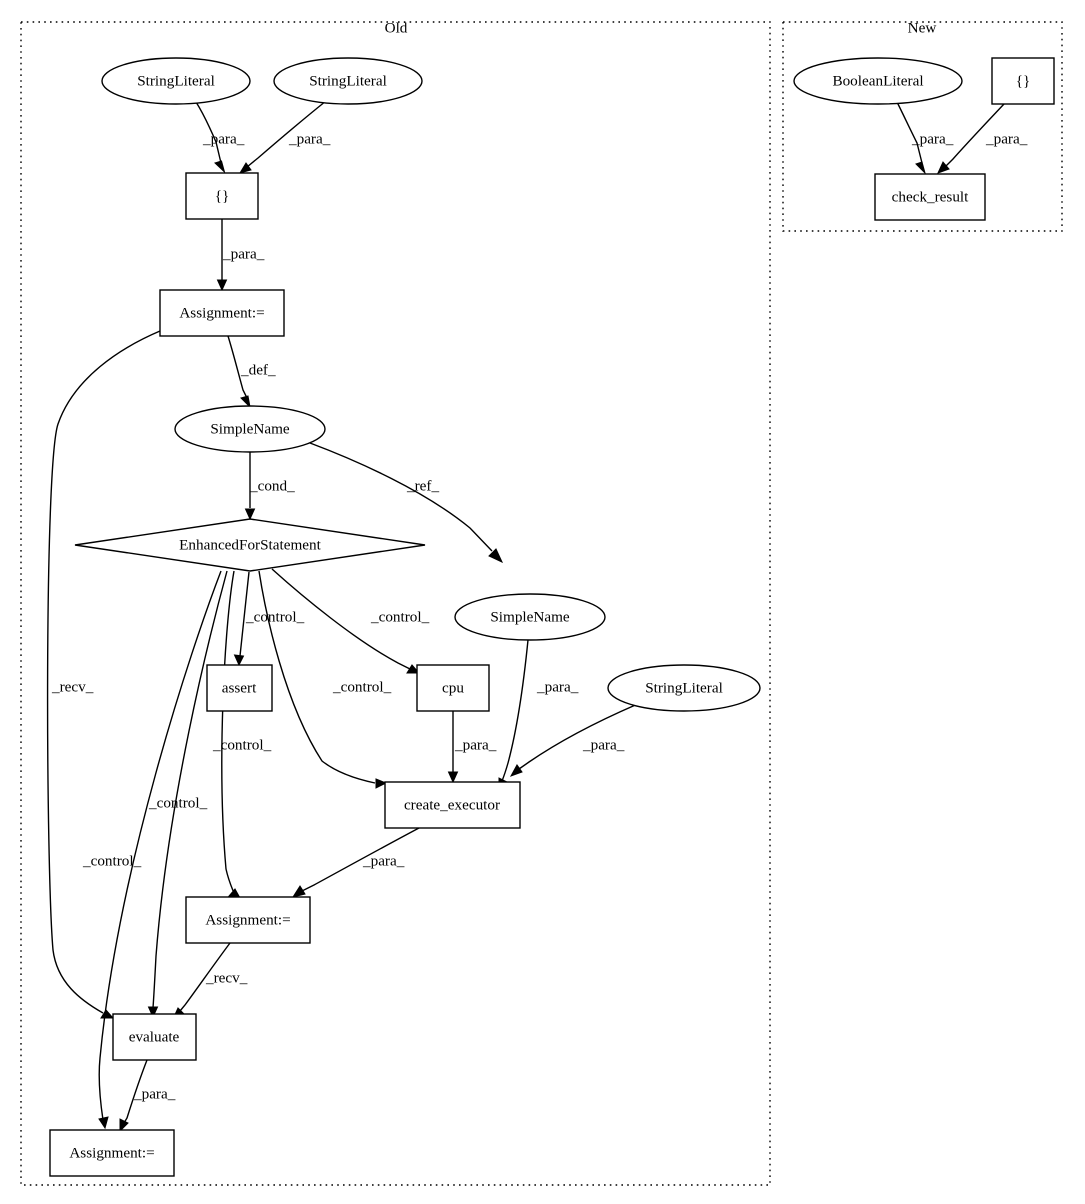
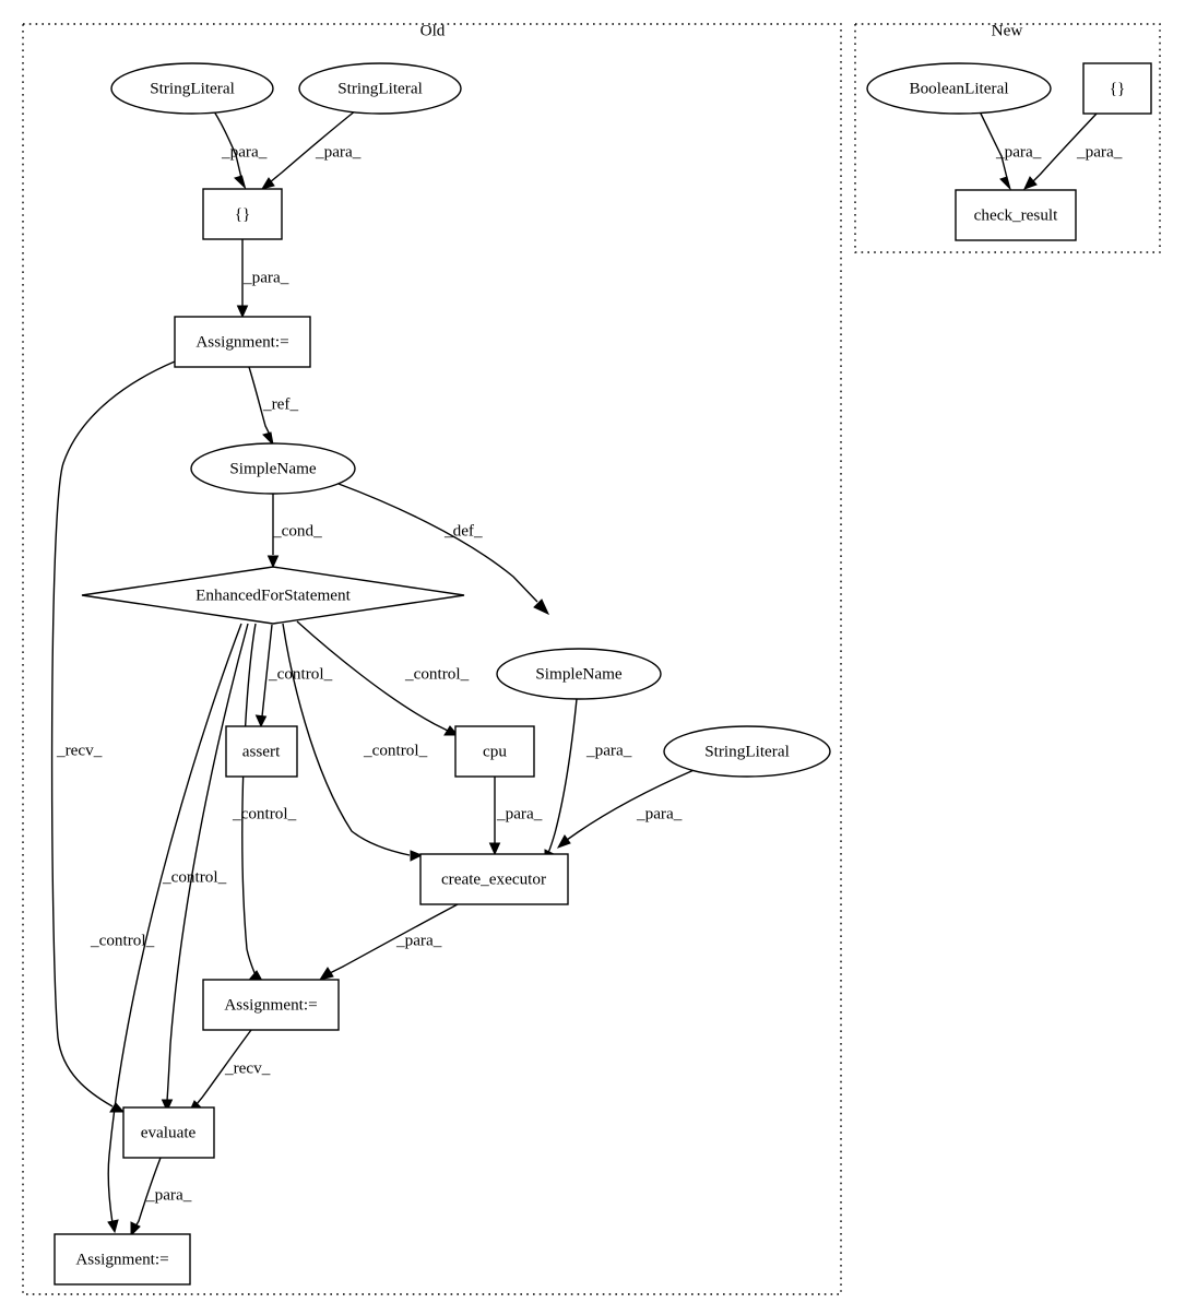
  Old
  New
  _para_
  _para_
  _para_
- _def_
+ _ref_
  _cond_
- _ref_
+ _def_
  _control_
  _control_
  _control_
  _control_
  _control_
  _control_
  _recv_
  _para_
  _para_
  _para_
  _para_
  _recv_
  _para_
  _para_
  _para_
  StringLiteral
  StringLiteral
  {}
  Assignment:=
  SimpleName
  EnhancedForStatement
  SimpleName
  assert
  cpu
  StringLiteral
  create_executor
  Assignment:=
  evaluate
  Assignment:=
  BooleanLiteral
  {}
  check_result
